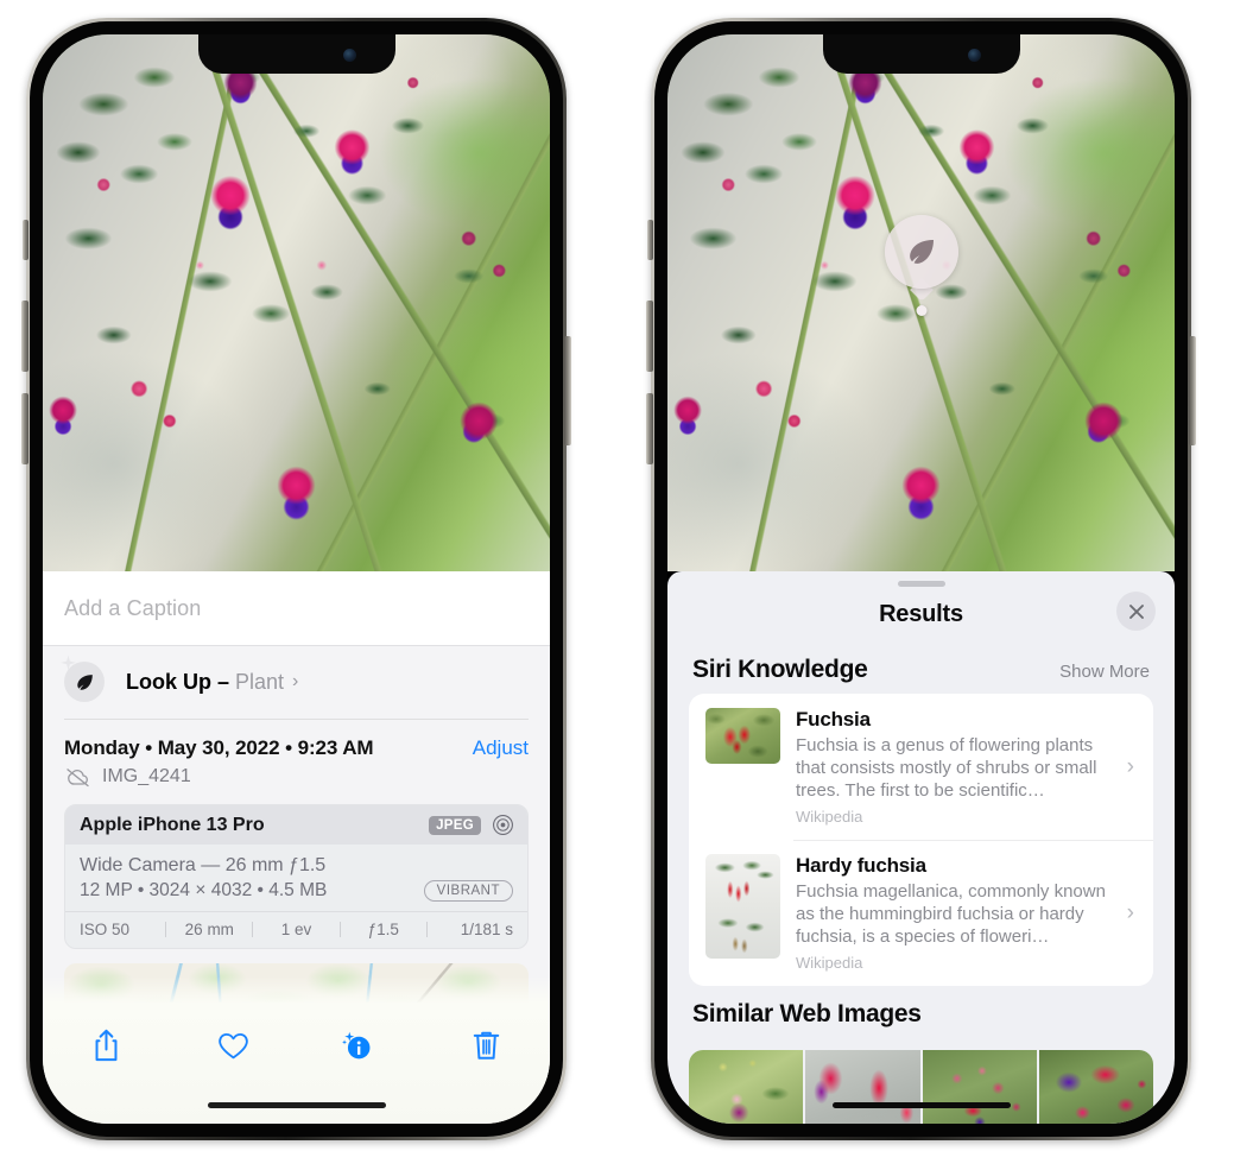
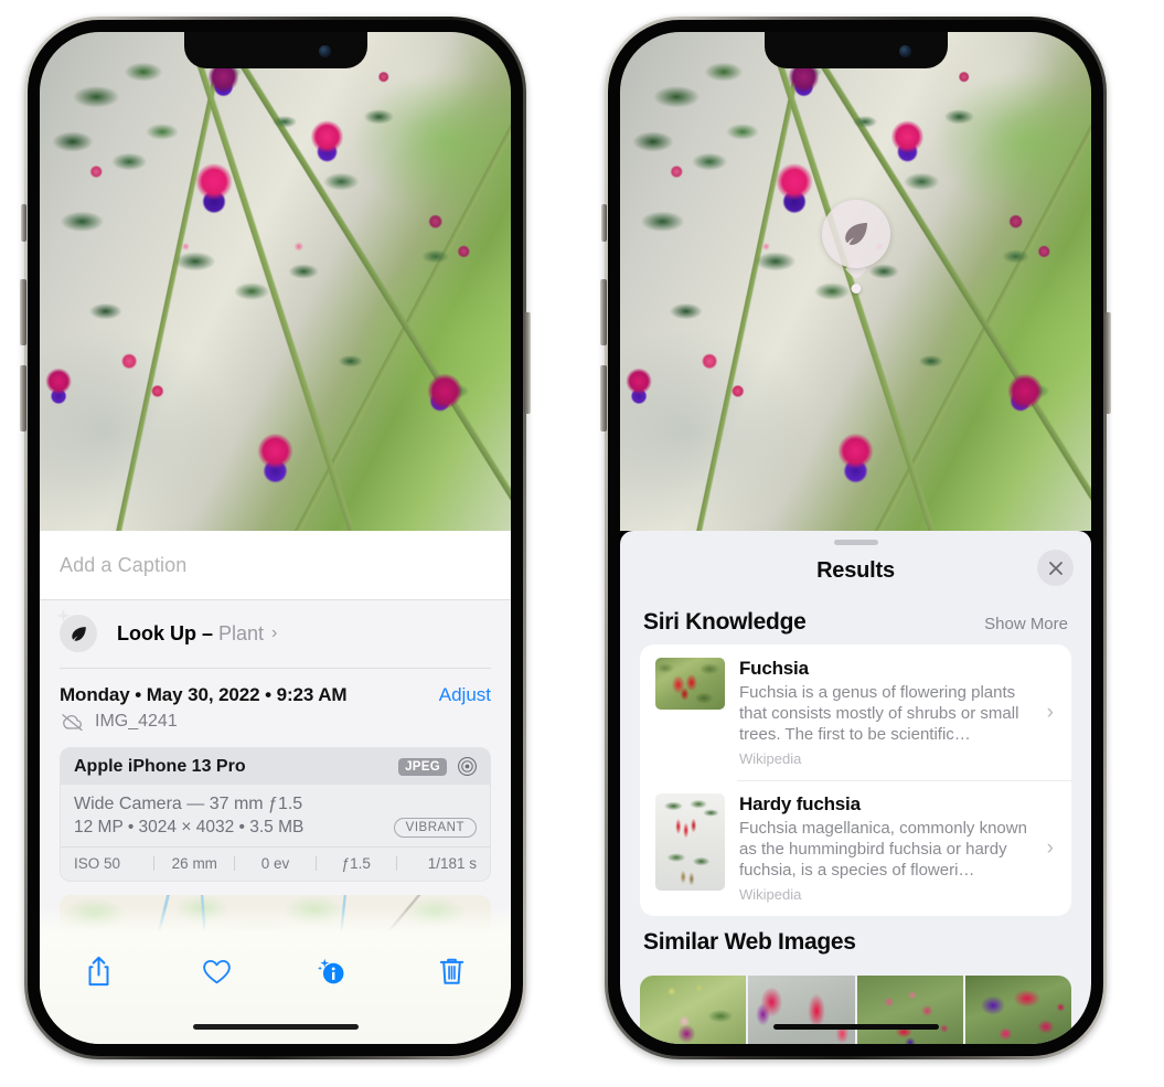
  Add a Caption
  Look Up –
  Plant
  ›
  Monday • May 30, 2022 • 9:23 AM
  Adjust
  IMG_4241
  Apple iPhone 13 Pro
  JPEG
- Wide Camera — 26 mm ƒ1.5
+ Wide Camera — 37 mm ƒ1.5
- 12 MP • 3024 × 4032 • 4.5 MB
+ 12 MP • 3024 × 4032 • 3.5 MB
  VIBRANT
  ISO 50
  26 mm
- 1 ev
+ 0 ev
  ƒ1.5
  1/181 s
  Results
  Siri Knowledge
  Show More
  Fuchsia
  Fuchsia is a genus of flowering plants that consists mostly of shrubs or small trees. The first to be scientific…
  Wikipedia
  ›
  Hardy fuchsia
  Fuchsia magellanica, commonly known as the hummingbird fuchsia or hardy fuchsia, is a species of floweri…
  Wikipedia
  ›
  Similar Web Images
